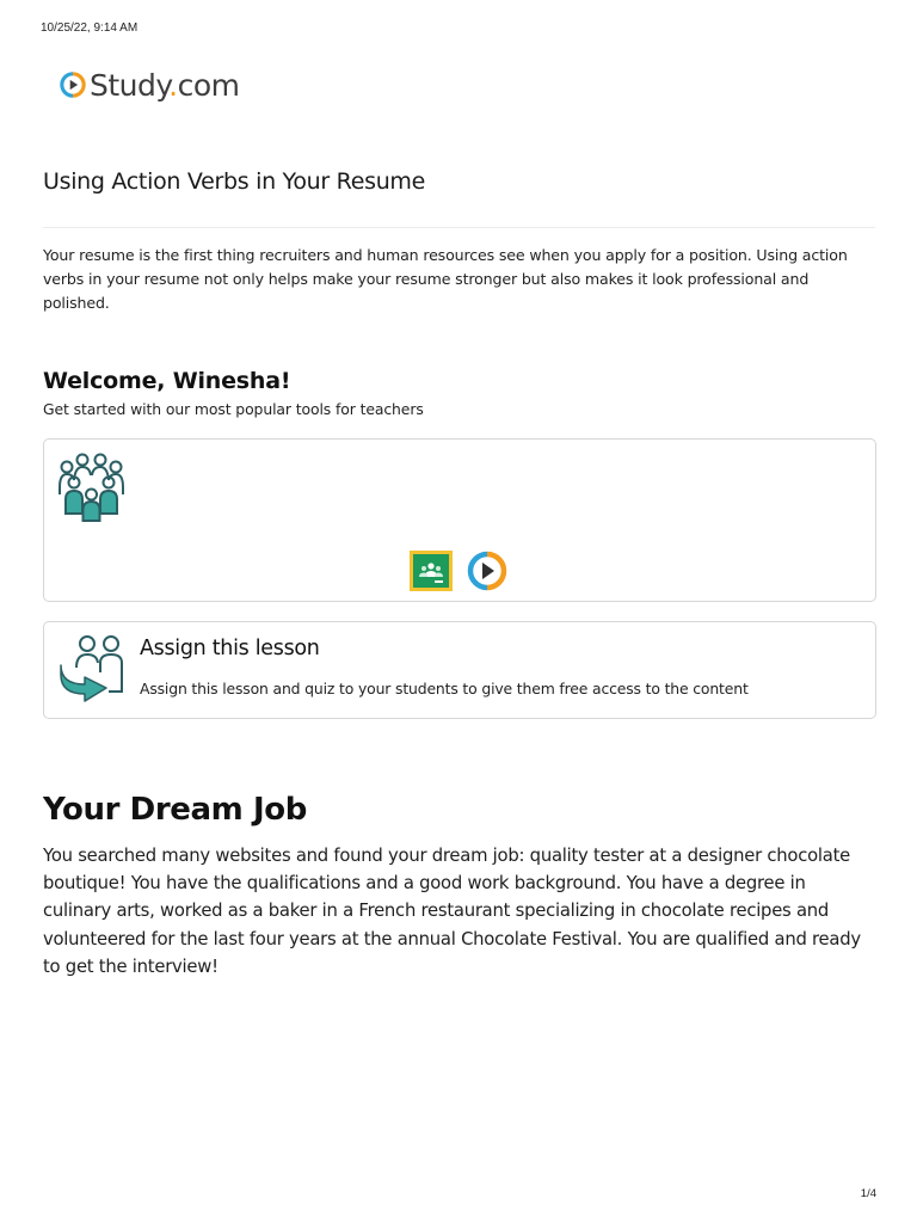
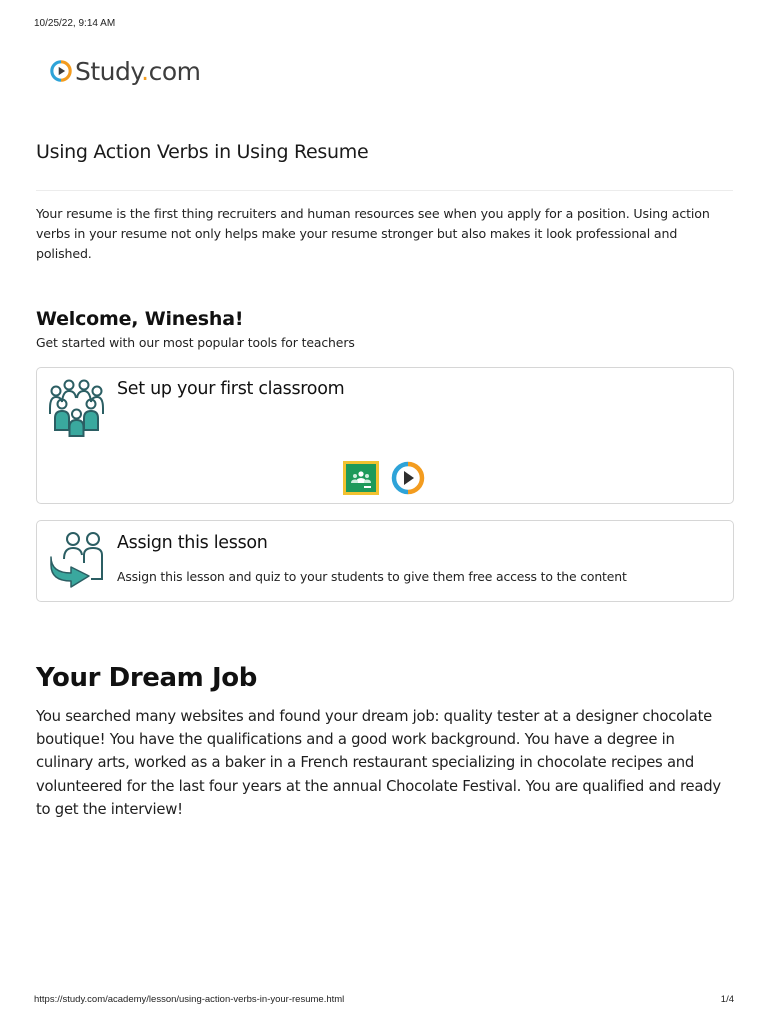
  10/25/22, 9:14 AM
  Study.com
- Using Action Verbs in Your Resume
+ Using Action Verbs in Using Resume
  Your resume is the first thing recruiters and human resources see when you apply for a position. Using action verbs in your resume not only helps make your resume stronger but also makes it look professional and polished.
  Welcome, Winesha!
  Get started with our most popular tools for teachers
+ Set up your first classroom
  Assign this lesson
  Assign this lesson and quiz to your students to give them free access to the content
  Your Dream Job
  You searched many websites and found your dream job: quality tester at a designer chocolate boutique! You have the qualifications and a good work background. You have a degree in culinary arts, worked as a baker in a French restaurant specializing in chocolate recipes and volunteered for the last four years at the annual Chocolate Festival. You are qualified and ready to get the interview!
+ https://study.com/academy/lesson/using-action-verbs-in-your-resume.html
  1/4
